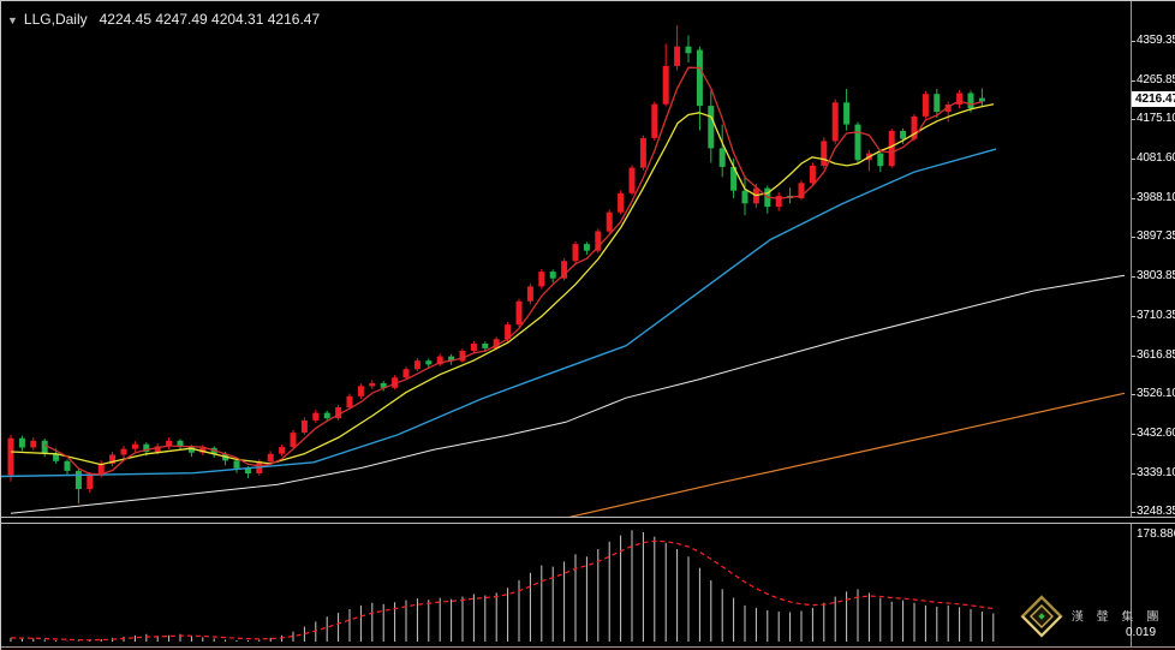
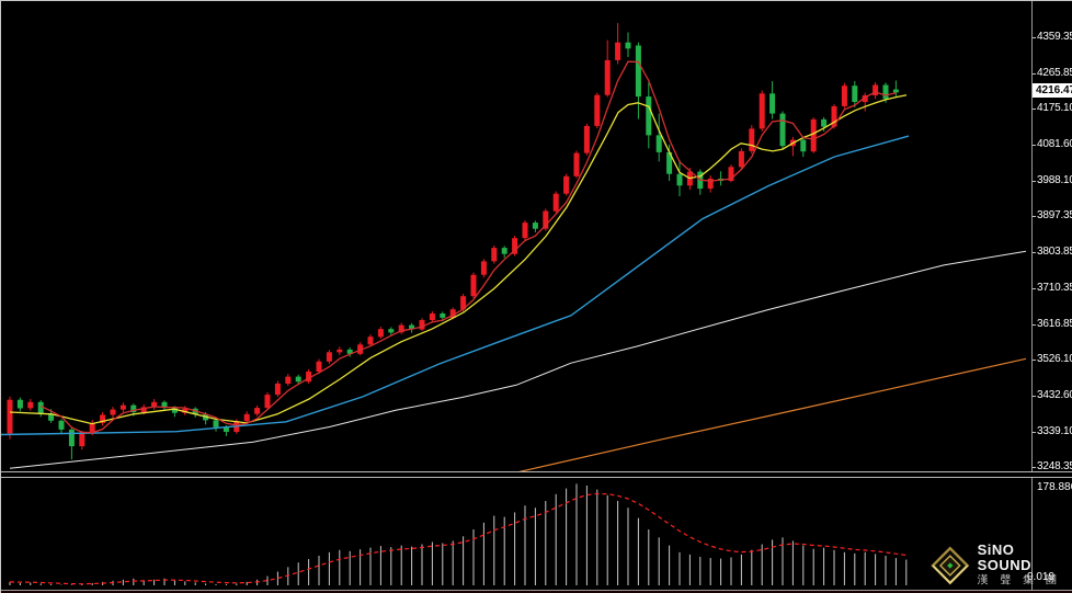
- ▼ LLG,Daily 4224.45 4247.49 4204.31 4216.47
  4359.3
  4265.8
  4175.1
  4081.6
  3988.1
  3897.3
  3803.8
  3710.3
  3616.8
  3526.1
  3432.6
  3339.1
  3248.3
  4216.4
  178.88
  0.019
+ SiNO SOUND
  漢 聲 集 團
